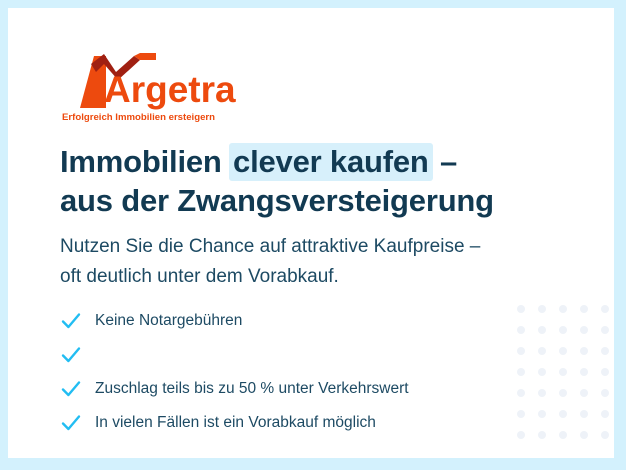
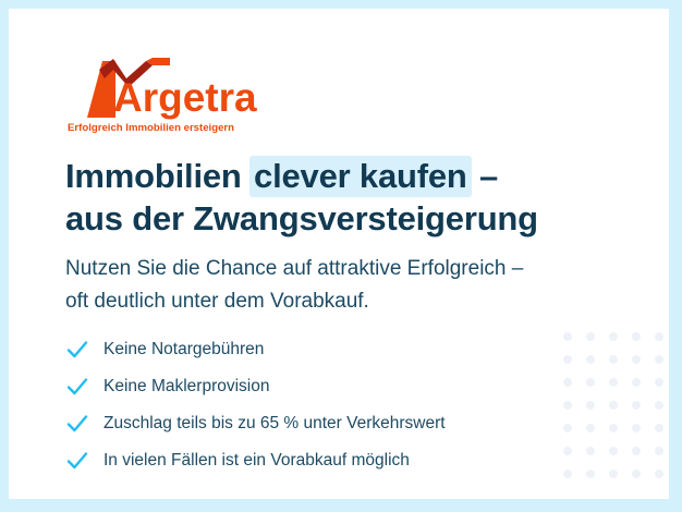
  Argetra
  Erfolgreich Immobilien ersteigern
  Immobilien clever kaufen –
  aus der Zwangsversteigerung
- Nutzen Sie die Chance auf attraktive Kaufpreise –
+ Nutzen Sie die Chance auf attraktive Erfolgreich –
  oft deutlich unter dem Vorabkauf.
  Keine Notargebühren
+ Keine Maklerprovision
- Zuschlag teils bis zu 50 % unter Verkehrswert
+ Zuschlag teils bis zu 65 % unter Verkehrswert
  In vielen Fällen ist ein Vorabkauf möglich
